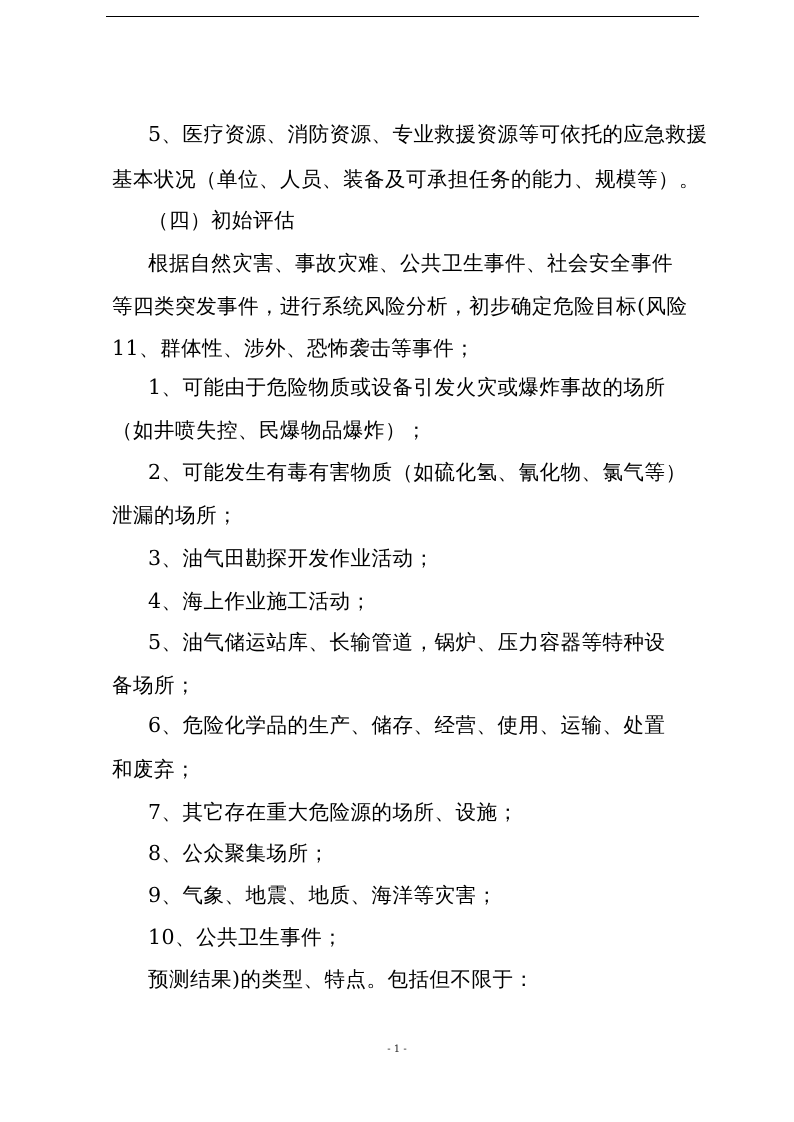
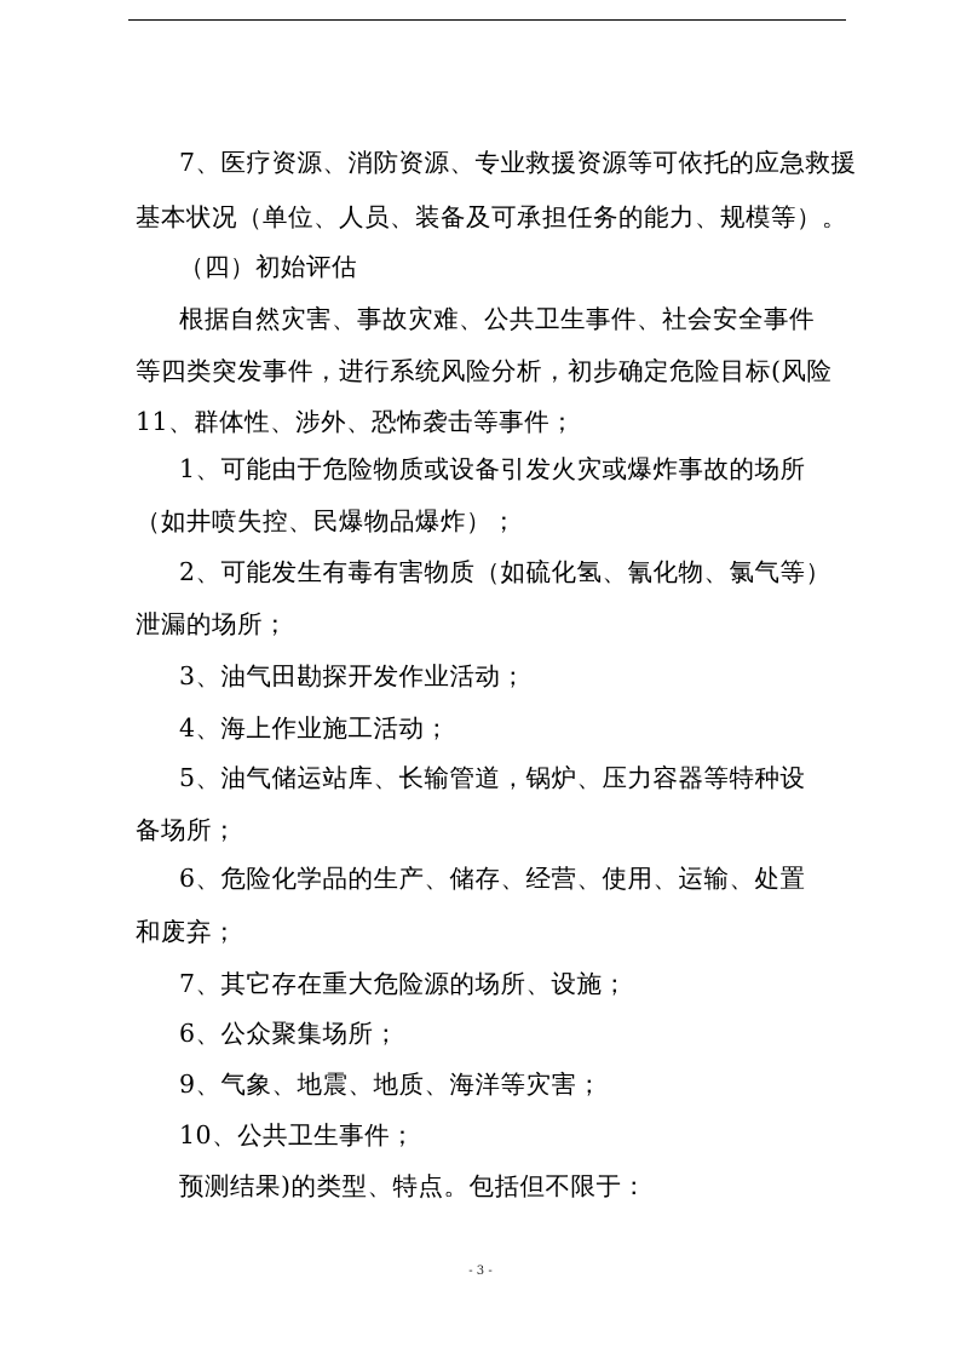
- 5、医疗资源、消防资源、专业救援资源等可依托的应急救援
+ 7、医疗资源、消防资源、专业救援资源等可依托的应急救援
  基本状况（单位、人员、装备及可承担任务的能力、规模等）。
  （四）初始评估
  根据自然灾害、事故灾难、公共卫生事件、社会安全事件
  等四类突发事件，进行系统风险分析，初步确定危险目标(风险
  11、群体性、涉外、恐怖袭击等事件；
  1、可能由于危险物质或设备引发火灾或爆炸事故的场所
  （如井喷失控、民爆物品爆炸）；
  2、可能发生有毒有害物质（如硫化氢、氰化物、氯气等）
  泄漏的场所；
  3、油气田勘探开发作业活动；
  4、海上作业施工活动；
  5、油气储运站库、长输管道，锅炉、压力容器等特种设
  备场所；
  6、危险化学品的生产、储存、经营、使用、运输、处置
  和废弃；
  7、其它存在重大危险源的场所、设施；
- 8、公众聚集场所；
+ 6、公众聚集场所；
  9、气象、地震、地质、海洋等灾害；
  10、公共卫生事件；
  预测结果)的类型、特点。包括但不限于：
- - 1 -
+ - 3 -
